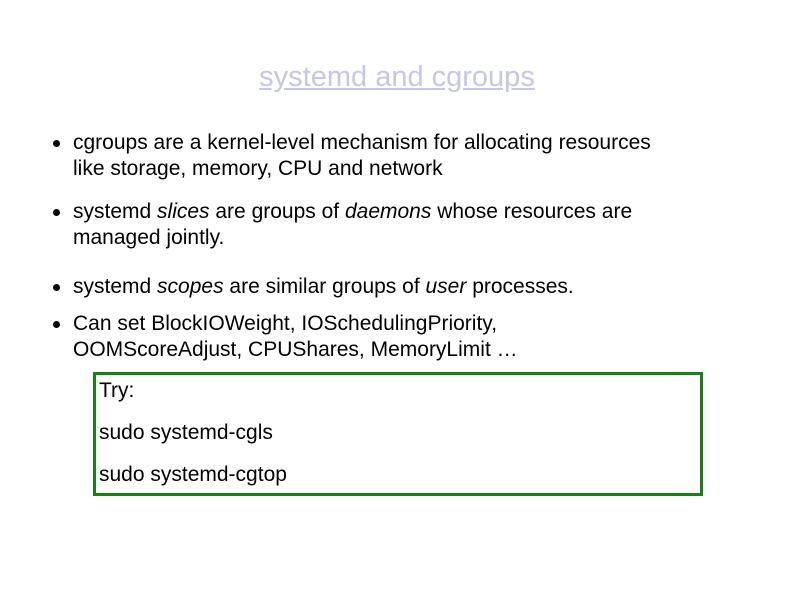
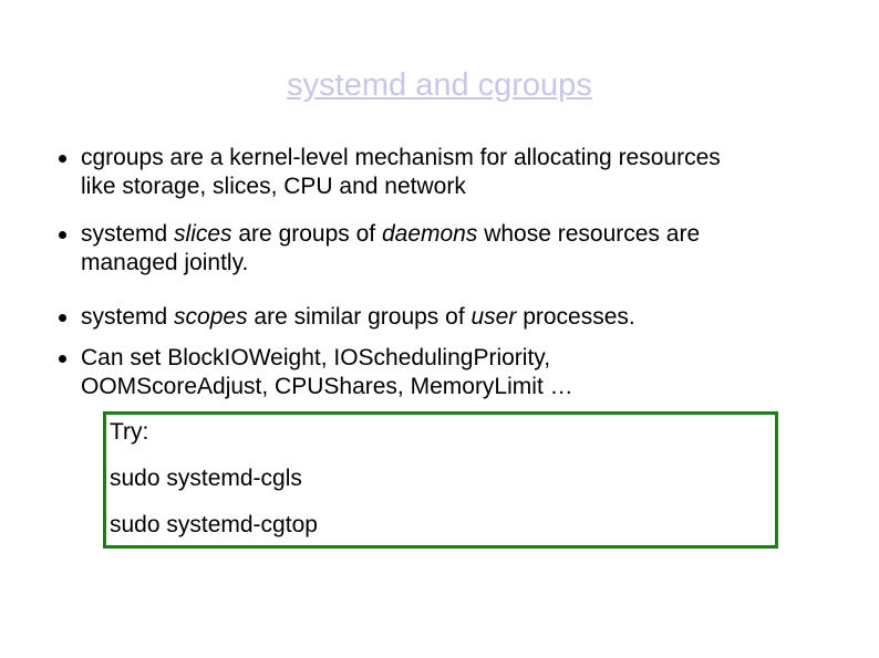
  systemd and cgroups
  cgroups are a kernel-level mechanism for allocating resources
- like storage, memory, CPU and network
+ like storage, slices, CPU and network
  systemd slices are groups of daemons whose resources are
  managed jointly.
  systemd scopes are similar groups of user processes.
  Can set BlockIOWeight, IOSchedulingPriority,
  OOMScoreAdjust, CPUShares, MemoryLimit …
  Try:
  sudo systemd-cgls
  sudo systemd-cgtop
